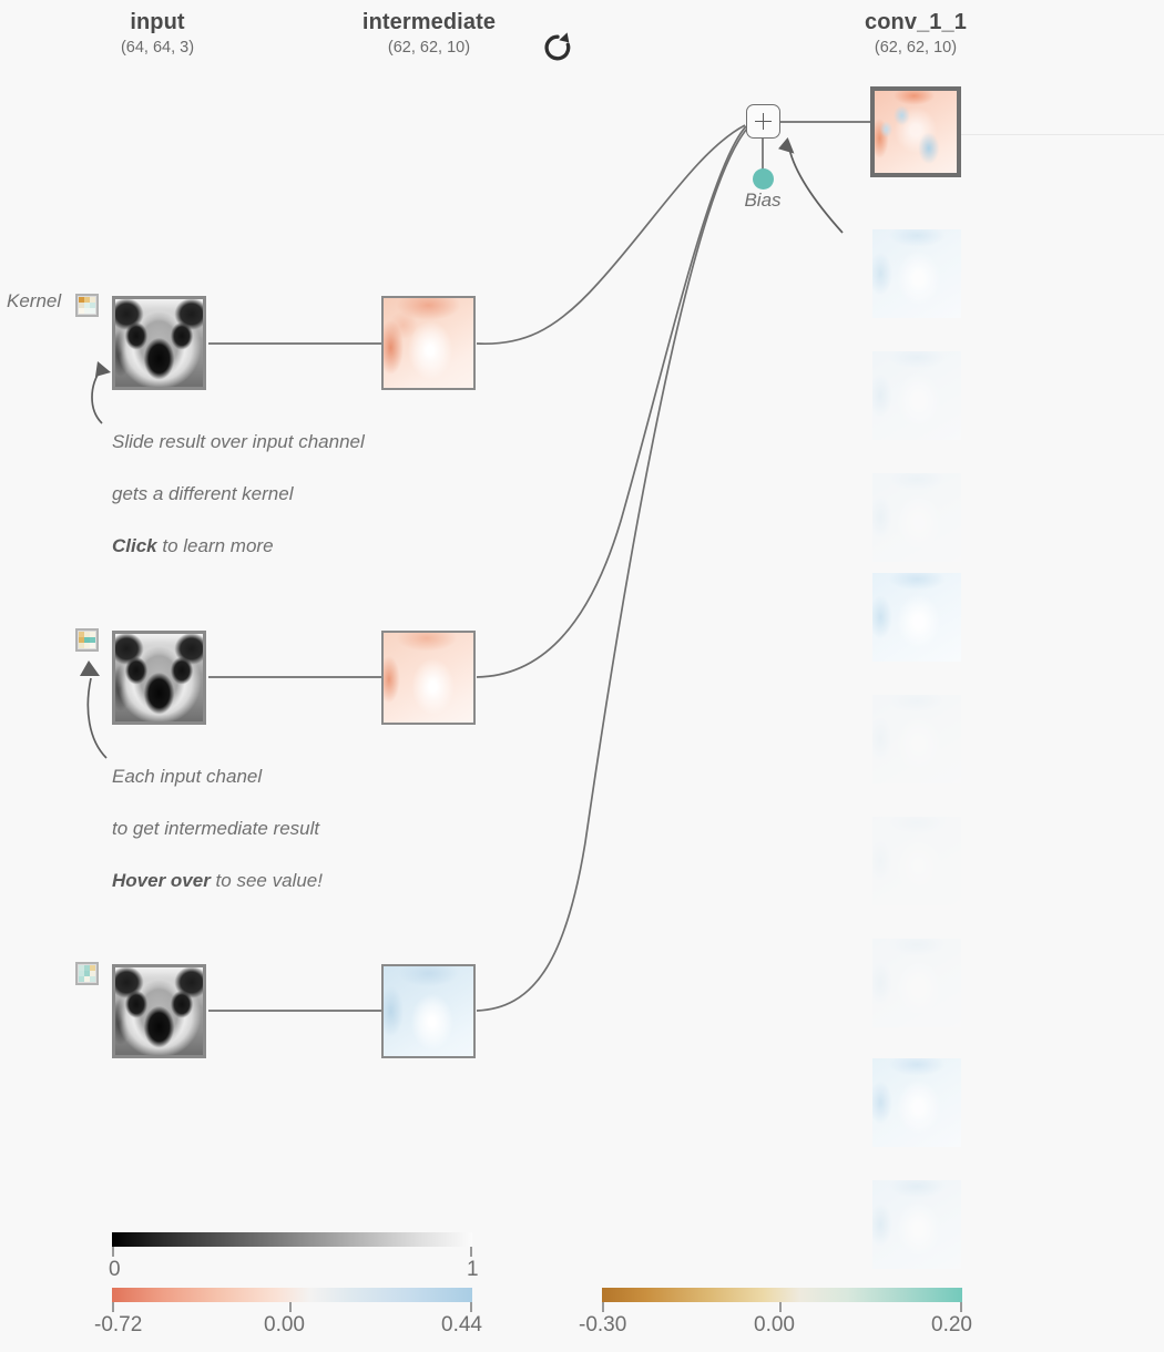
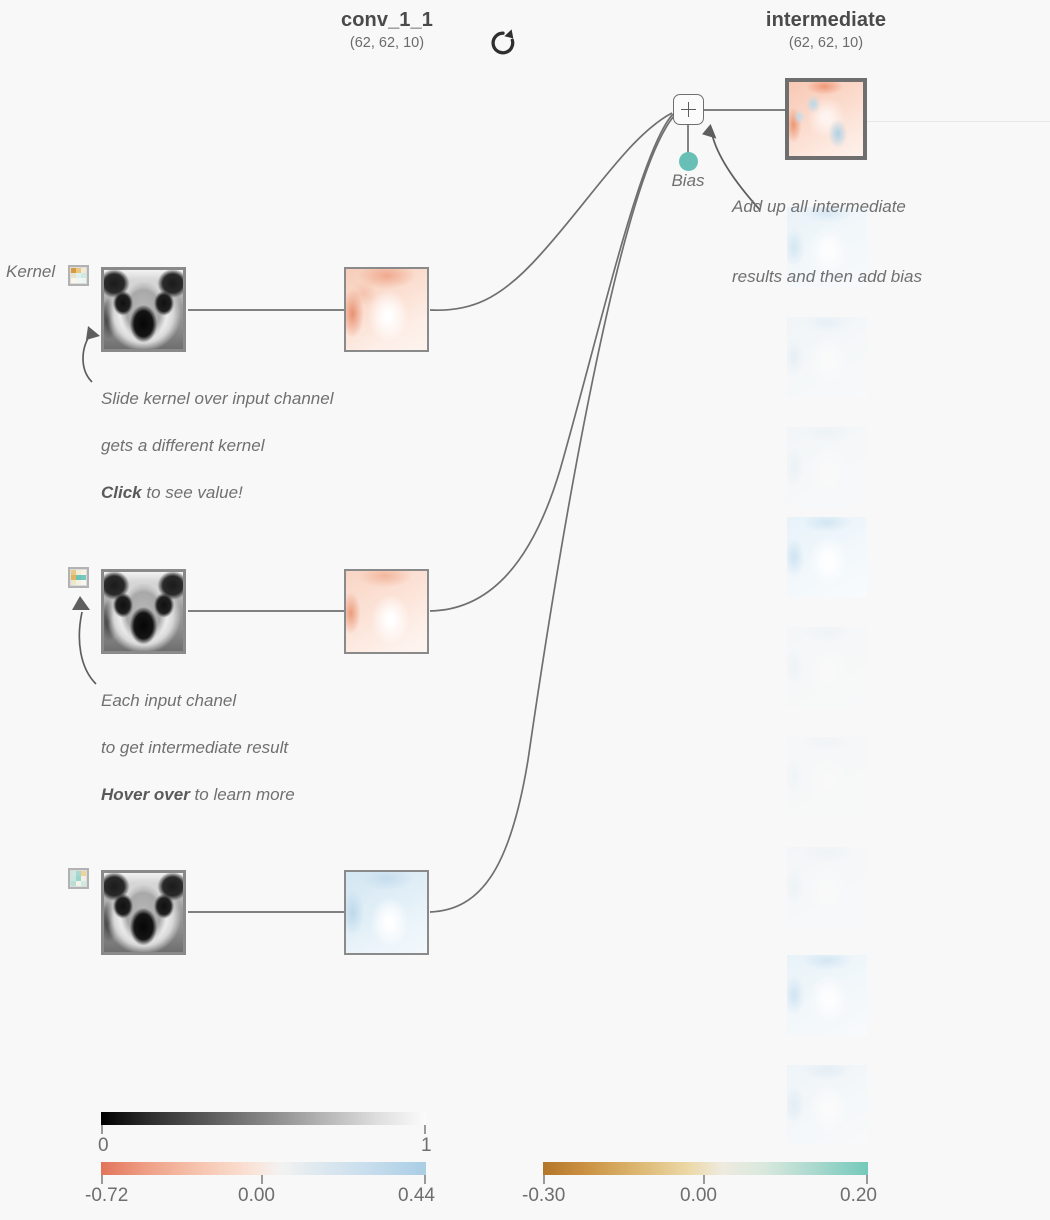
- input
- (64, 64, 3)
- intermediate
+ conv_1_1
  (62, 62, 10)
- conv_1_1
+ intermediate
  (62, 62, 10)
  Bias
+ Add up all intermediate
+ results and then add bias
  Kernel
- Slide result over input channel
+ Slide kernel over input channel
  gets a different kernel
- Click to learn more
+ Click to see value!
  Each input chanel
  to get intermediate result
- Hover over to see value!
+ Hover over to learn more
  0
  1
  -0.72
  0.00
  0.44
  -0.30
  0.00
  0.20
